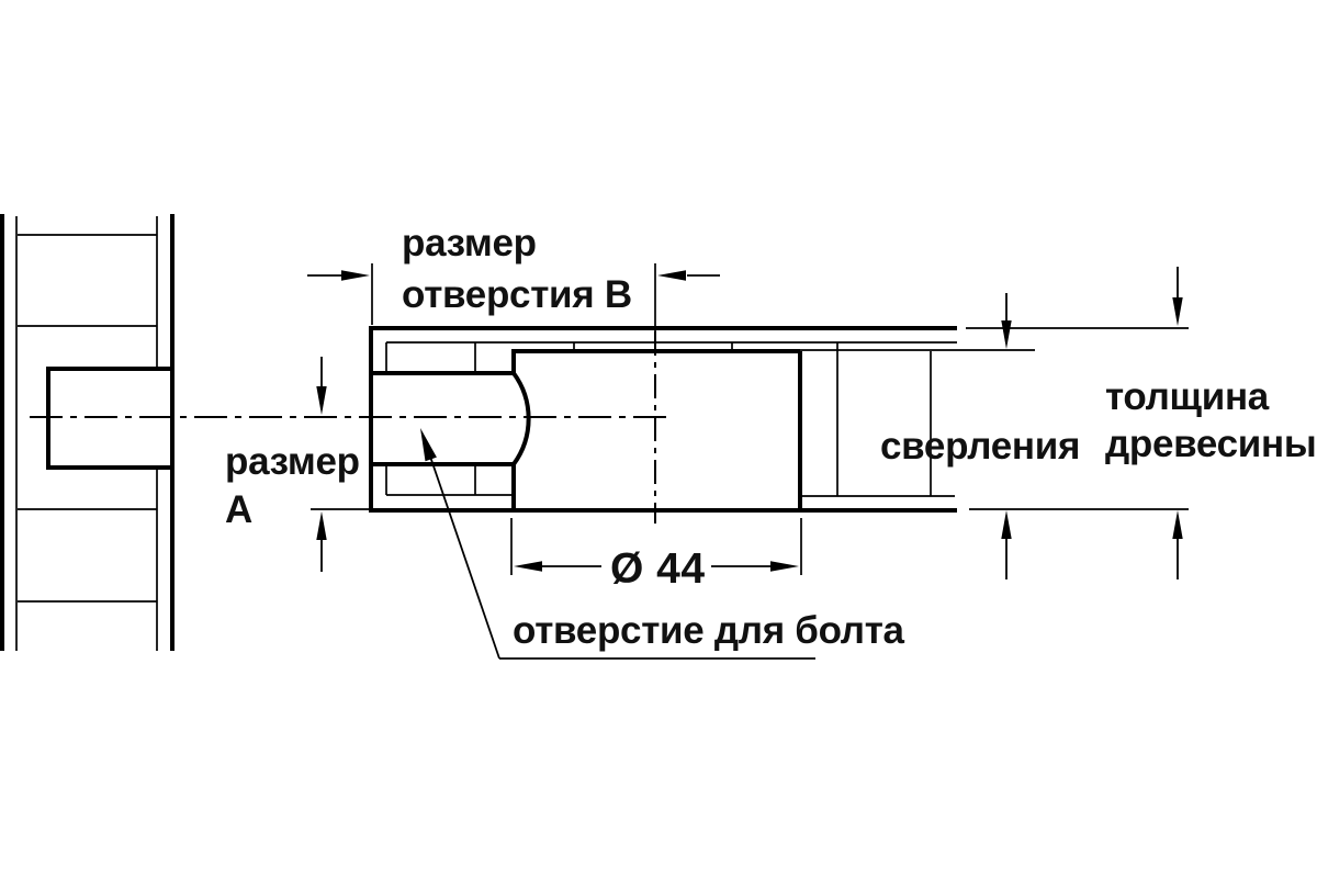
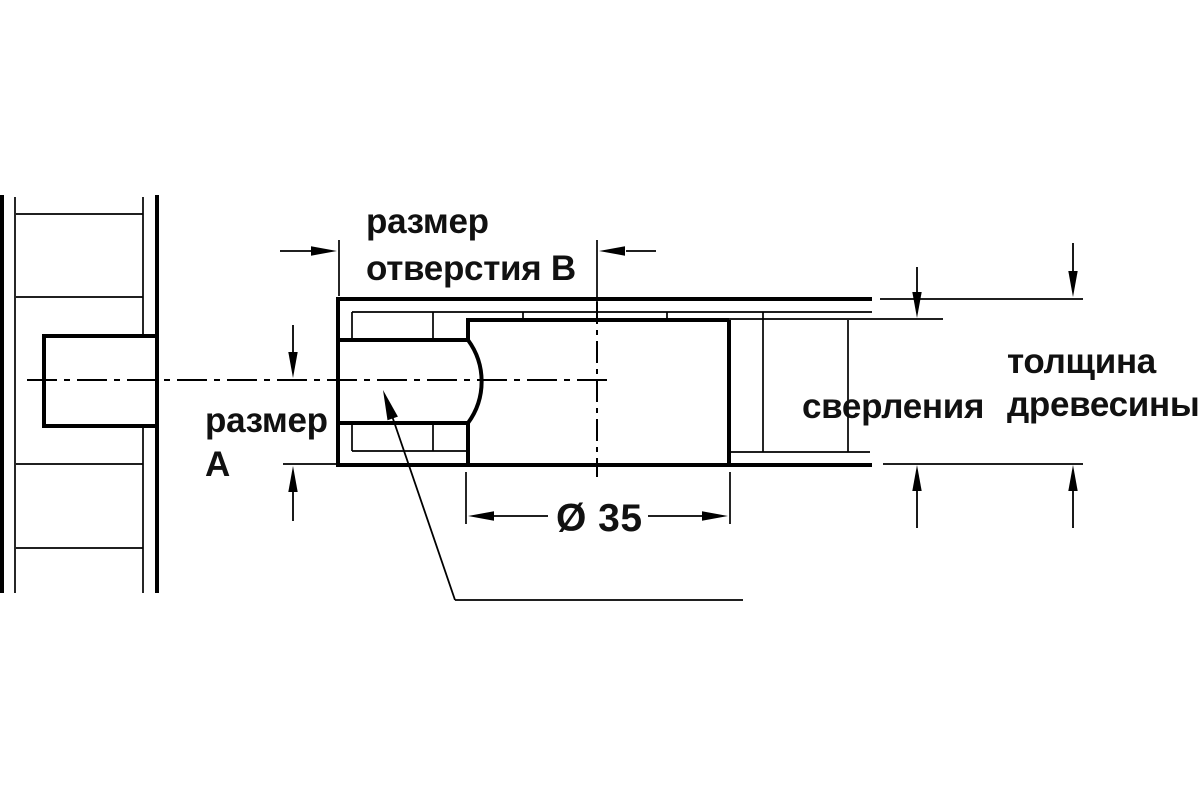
  размер
  отверстия В
  размер
  А
  сверления
  толщина
  древесины
- Ø 44
+ Ø 35
- отверстие для болта
